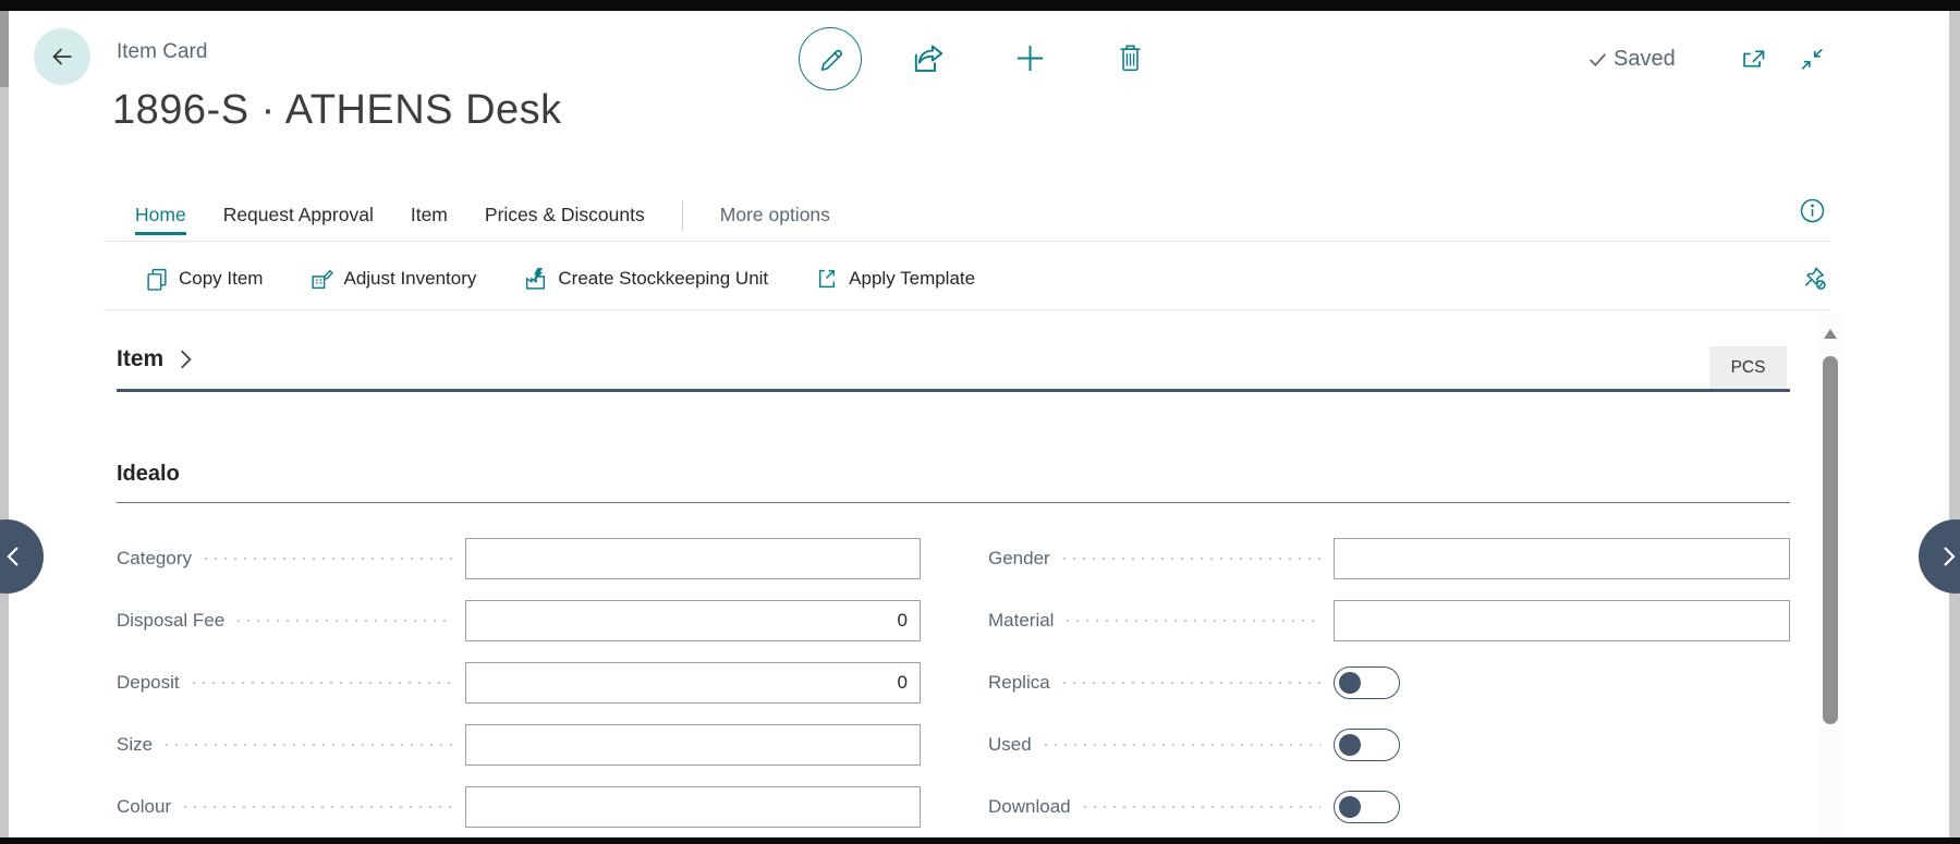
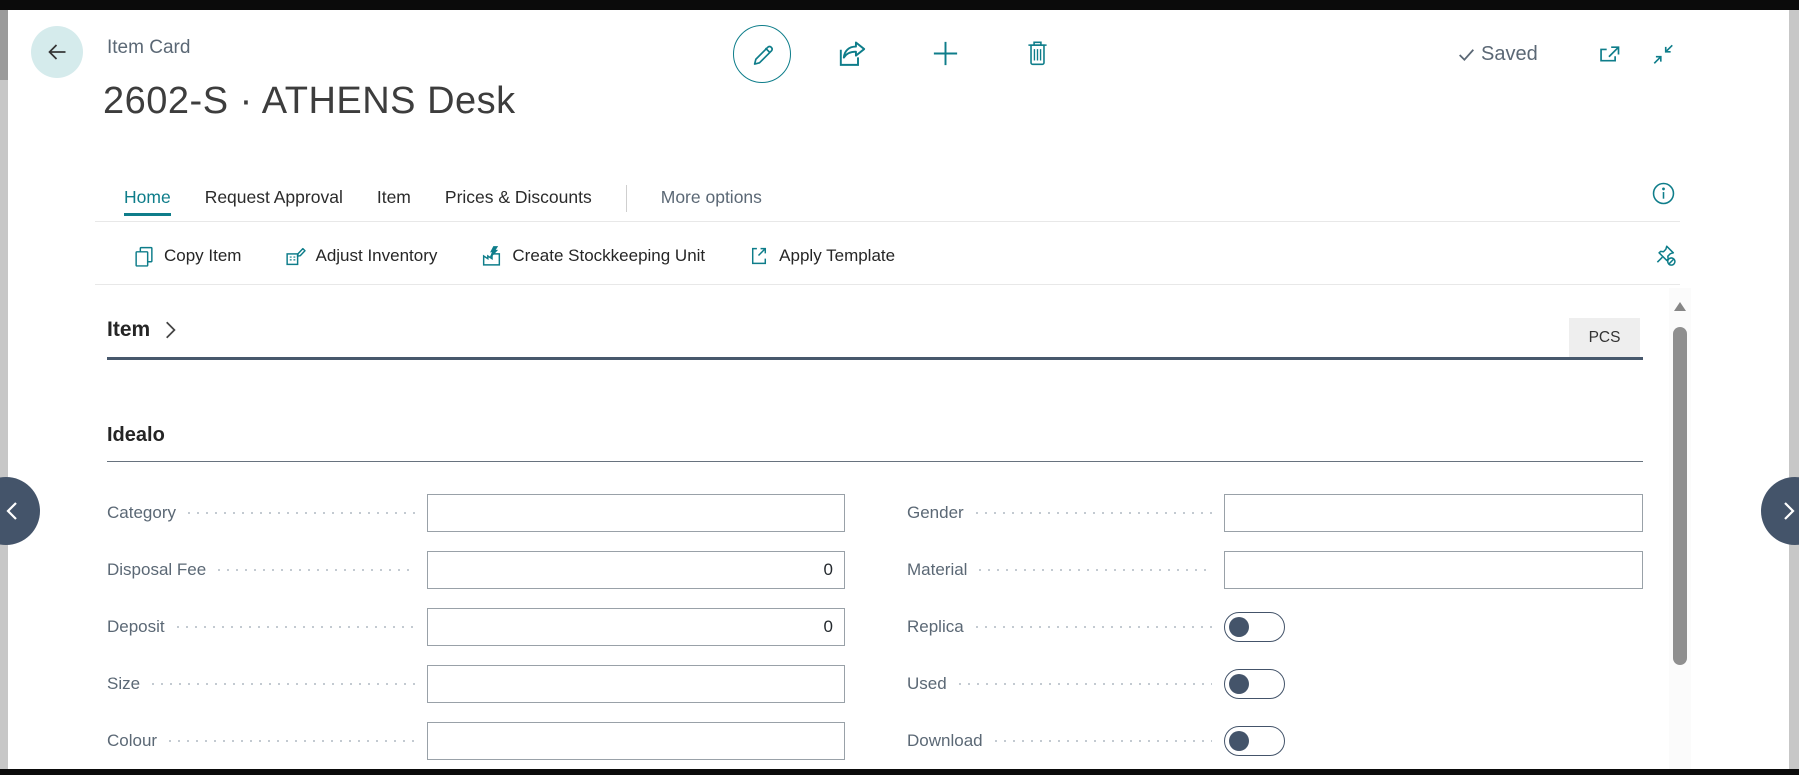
  Item Card
  Saved
- 1896-S · ATHENS Desk
+ 2602-S · ATHENS Desk
  Home
  Request Approval
  Item
  Prices & Discounts
  More options
  Copy Item
  Adjust Inventory
  Create Stockkeeping Unit
  Apply Template
  Item
  PCS
  Idealo
  Category
  Disposal Fee
  0
  Deposit
  0
  Size
  Colour
  Gender
  Material
  Replica
  Used
  Download
